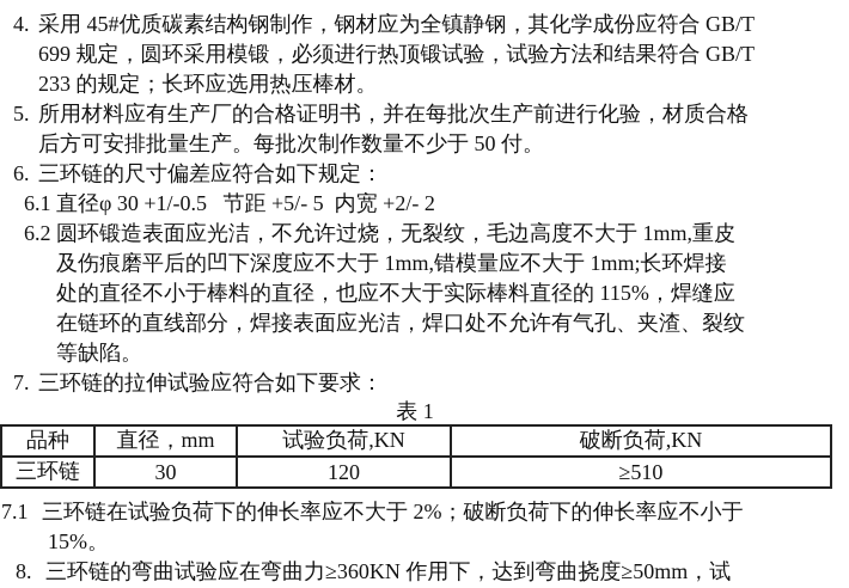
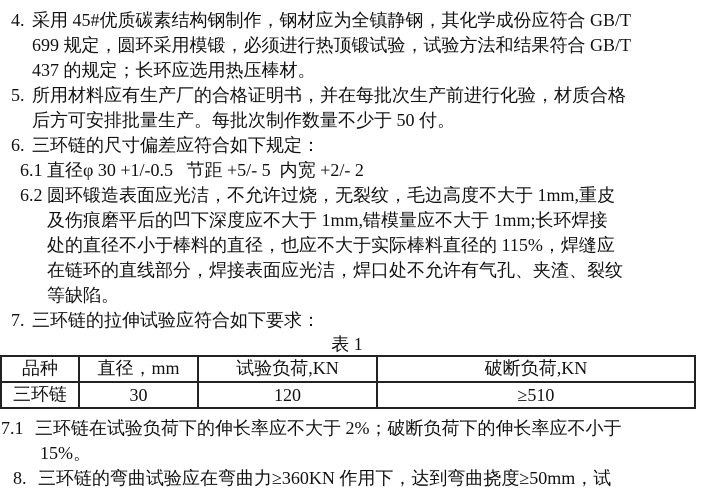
  4. 采用 45#优质碳素结构钢制作，钢材应为全镇静钢，其化学成份应符合 GB/T
  699 规定，圆环采用模锻，必须进行热顶锻试验，试验方法和结果符合 GB/T
- 233 的规定；长环应选用热压棒材。
+ 437 的规定；长环应选用热压棒材。
  5. 所用材料应有生产厂的合格证明书，并在每批次生产前进行化验，材质合格
  后方可安排批量生产。每批次制作数量不少于 50 付。
  6. 三环链的尺寸偏差应符合如下规定：
  6.1 直径φ 30 +1/-0.5 节距 +5/- 5 内宽 +2/- 2
  6.2 圆环锻造表面应光洁，不允许过烧，无裂纹，毛边高度不大于 1mm,重皮
  及伤痕磨平后的凹下深度应不大于 1mm,错模量应不大于 1mm;长环焊接
  处的直径不小于棒料的直径，也应不大于实际棒料直径的 115%，焊缝应
  在链环的直线部分，焊接表面应光洁，焊口处不允许有气孔、夹渣、裂纹
  等缺陷。
  7. 三环链的拉伸试验应符合如下要求：
  表 1
  品种	直径，mm	试验负荷,KN	破断负荷,KN
  三环链	30	120	≥510
  7.1 三环链在试验负荷下的伸长率应不大于 2%；破断负荷下的伸长率应不小于
  15%。
  8. 三环链的弯曲试验应在弯曲力≥360KN 作用下，达到弯曲挠度≥50mm，试
